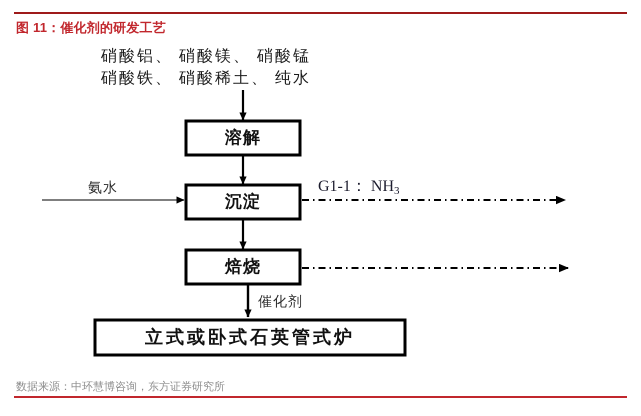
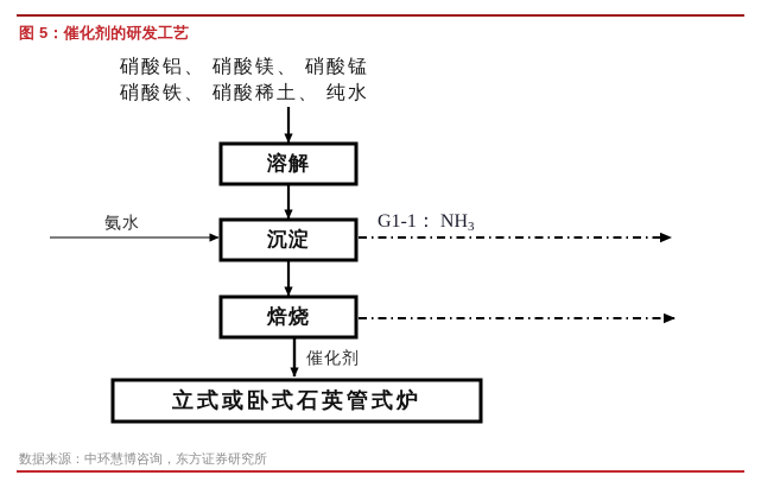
- 图 11：催化剂的研发工艺
+ 图 5：催化剂的研发工艺
  硝酸铝、 硝酸镁、 硝酸锰
  硝酸铁、 硝酸稀土、 纯水
  溶解
  沉淀
  焙烧
  氨水
  催化剂
  G1-1： NH3
  立式或卧式石英管式炉
  数据来源：中环慧博咨询，东方证券研究所
